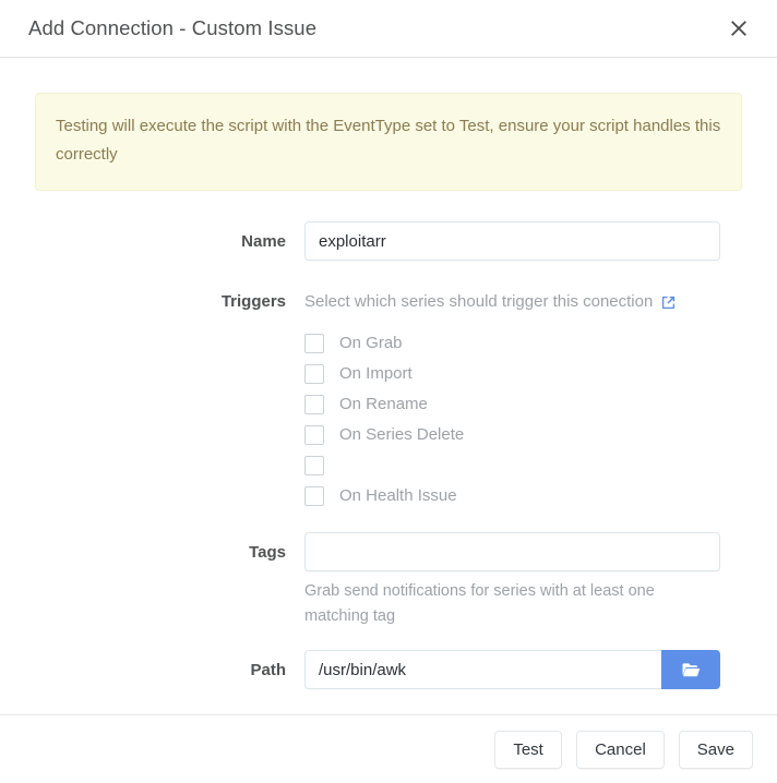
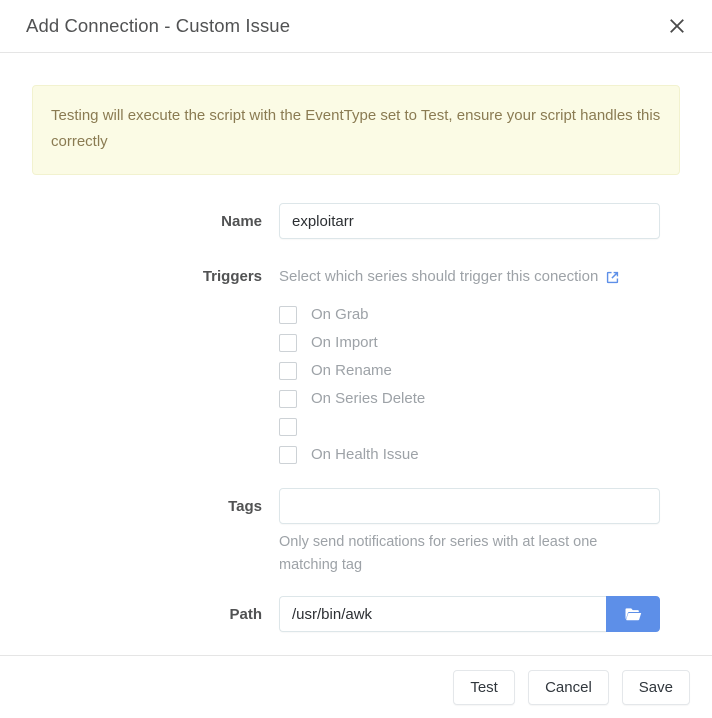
  Add Connection - Custom Issue
  Testing will execute the script with the EventType set to Test, ensure your script handles this correctly
  Name
  exploitarr
  Triggers
  Select which series should trigger this conection
  On Grab
  On Import
  On Rename
  On Series Delete
  On Health Issue
  Tags
- Grab send notifications for series with at least one matching tag
+ Only send notifications for series with at least one matching tag
  Path
  /usr/bin/awk
  Test
  Cancel
  Save
